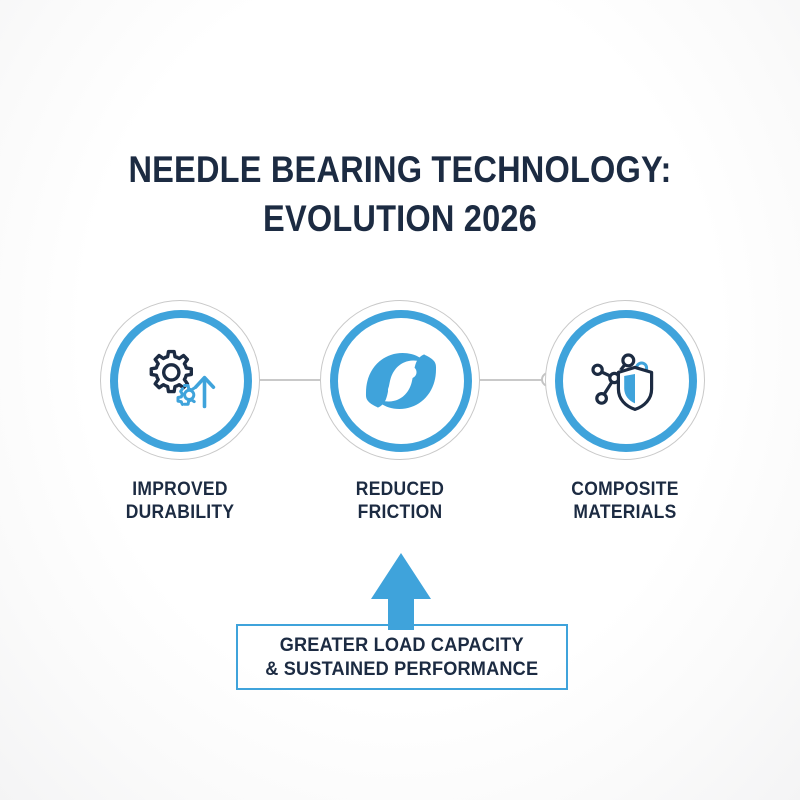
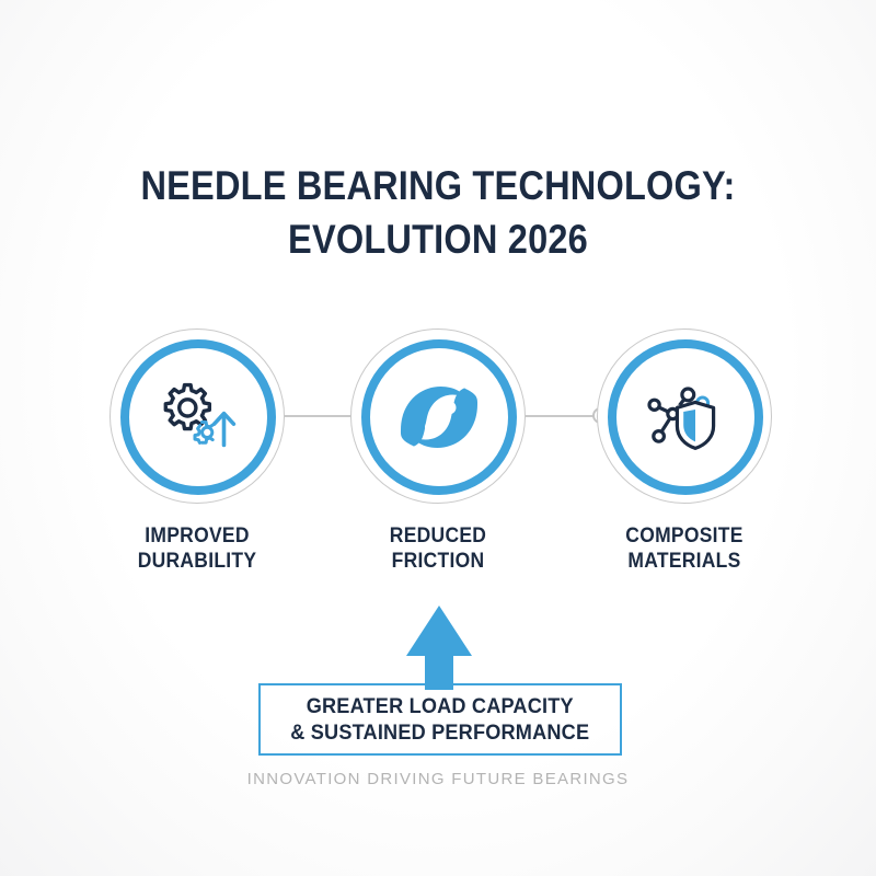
  NEEDLE BEARING TECHNOLOGY:
  EVOLUTION 2026
  IMPROVED
  DURABILITY
  REDUCED
  FRICTION
  COMPOSITE
  MATERIALS
  GREATER LOAD CAPACITY
  & SUSTAINED PERFORMANCE
+ INNOVATION DRIVING FUTURE BEARINGS
